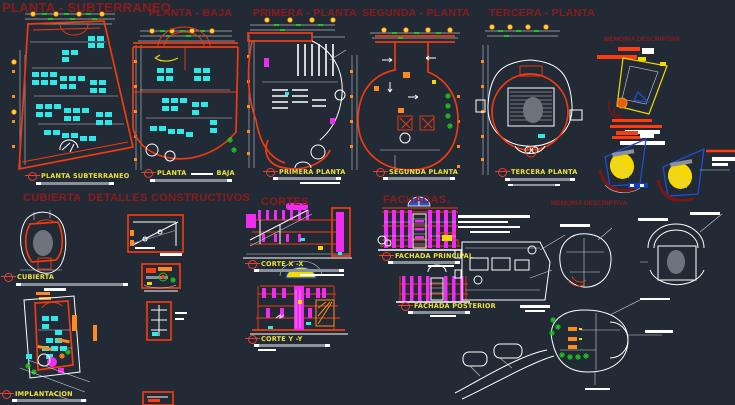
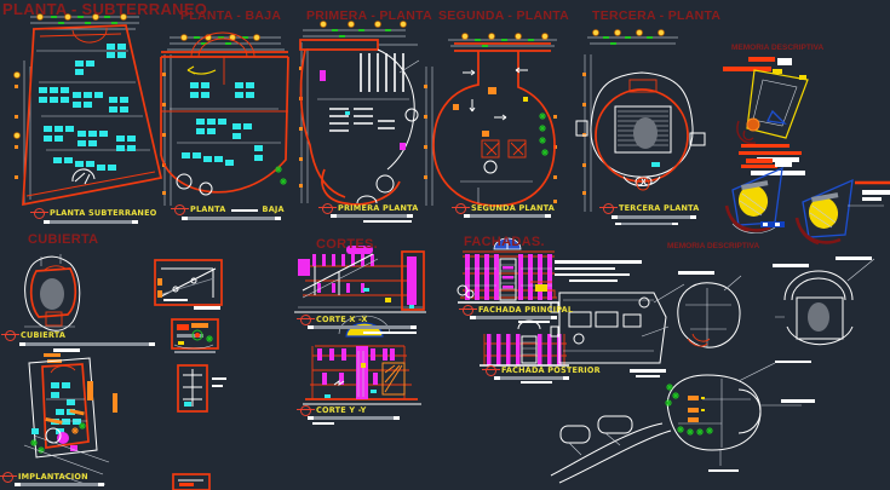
  PLANTA - SUBTERRANEO
  PLANTA - BAJA
  PRIMERA - PLANTA
  SEGUNDA - PLANTA
  TERCERA - PLANTA
  CUBIERTA
- DETALLES CONSTRUCTIVOS
  CORTES.
  FACHADAS.
  PLANTA SUBTERRANEO
  PLANTA
  BAJA
  PRIMERA PLANTA
  SEGUNDA PLANTA
  TERCERA PLANTA
  CUBIERTA
  CORTE X -X
  CORTE Y -Y
  FACHADA PRINCIPAL
  FACHADA POSTERIOR
  IMPLANTACION
